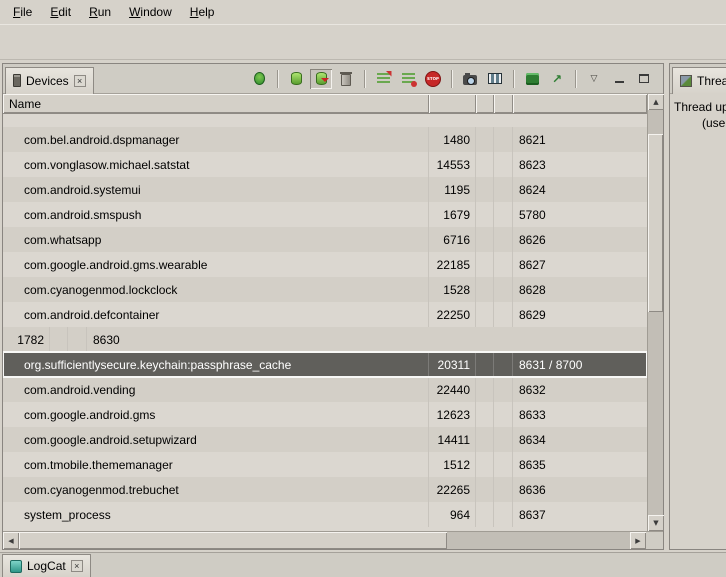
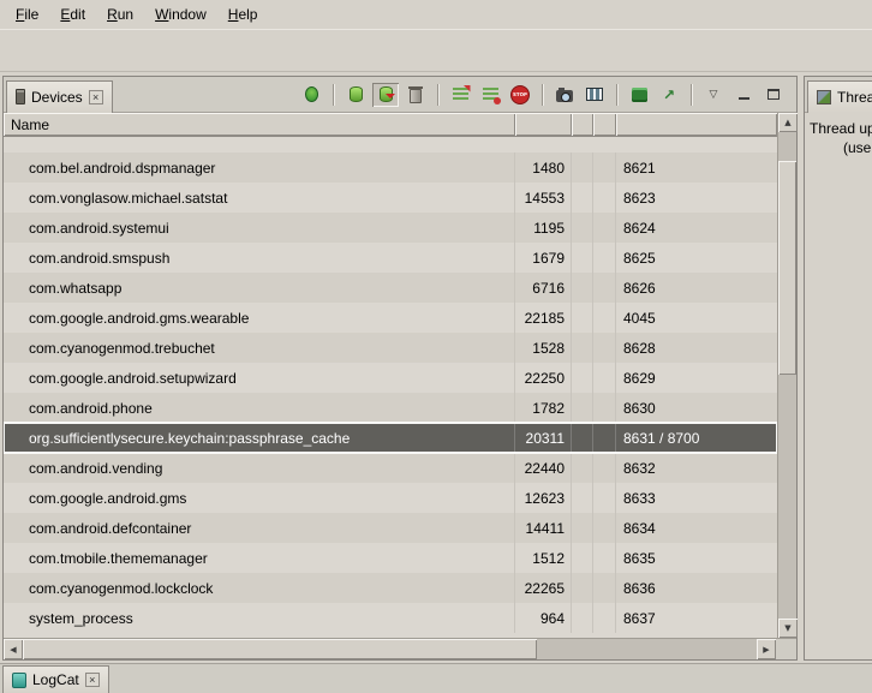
  File
  Edit
  Run
  Window
  Help
  Devices
  ×
  ↗
  ▽
  Name
  com.bel.android.dspmanager
  1480
  8621
  com.vonglasow.michael.satstat
  14553
  8623
  com.android.systemui
  1195
  8624
  com.android.smspush
  1679
- 5780
+ 8625
  com.whatsapp
  6716
  8626
  com.google.android.gms.wearable
  22185
- 8627
+ 4045
- com.cyanogenmod.lockclock
+ com.cyanogenmod.trebuchet
  1528
  8628
- com.android.defcontainer
+ com.google.android.setupwizard
  22250
  8629
+ com.android.phone
  1782
  8630
  org.sufficientlysecure.keychain:passphrase_cache
  20311
  8631 / 8700
  com.android.vending
  22440
  8632
  com.google.android.gms
  12623
  8633
- com.google.android.setupwizard
+ com.android.defcontainer
  14411
  8634
  com.tmobile.thememanager
  1512
  8635
- com.cyanogenmod.trebuchet
+ com.cyanogenmod.lockclock
  22265
  8636
  system_process
  964
  8637
  ▲
  ▼
  ◀
  ▶
  Threa
  LogCat
  ×
